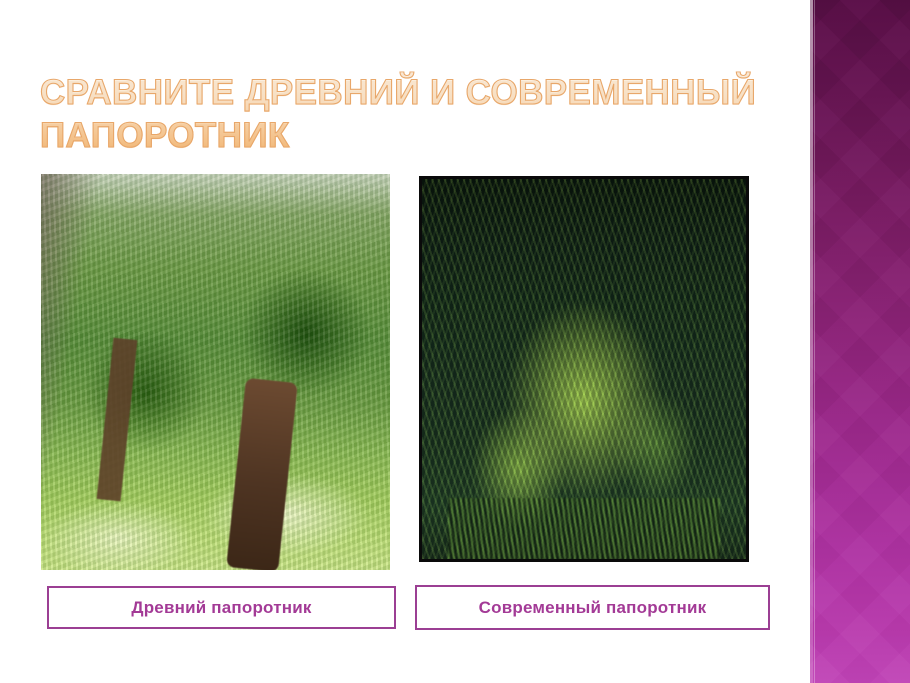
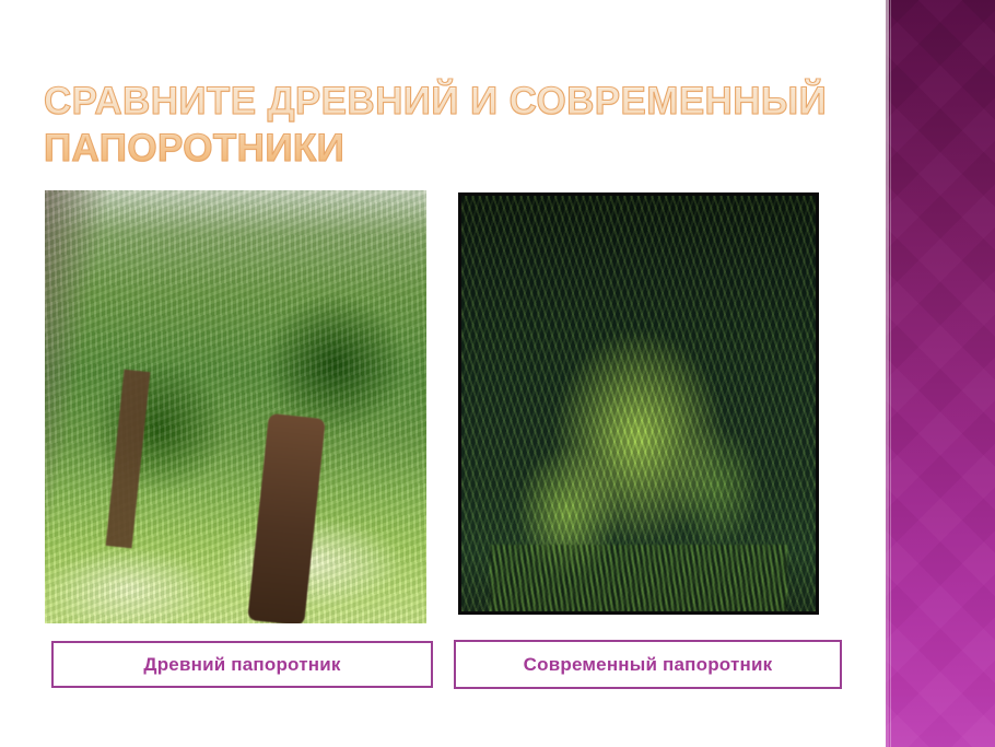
- СРАВНИТЕ ДРЕВНИЙ И СОВРЕМЕННЫЙ ПАПОРОТНИК
+ СРАВНИТЕ ДРЕВНИЙ И СОВРЕМЕННЫЙ ПАПОРОТНИКИ
  Древний папоротник
  Современный папоротник
